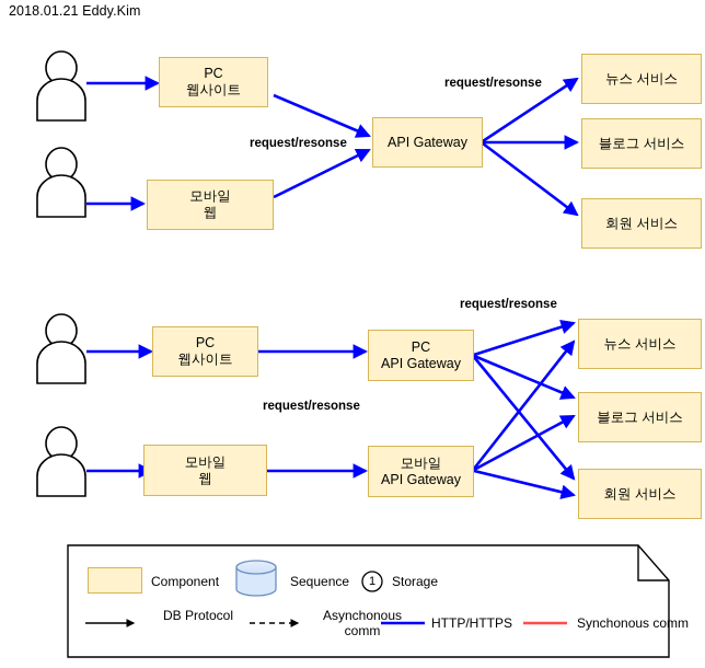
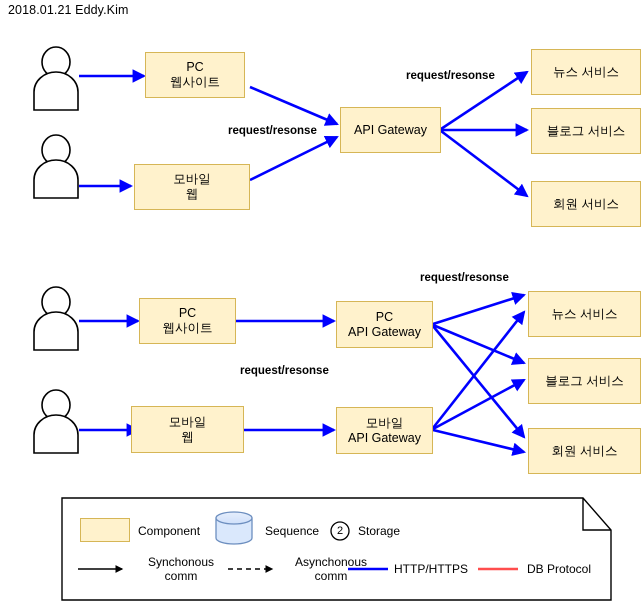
  2018.01.21 Eddy.Kim
  PC
  웹사이트
  모바일
  웹
  API Gateway
  뉴스 서비스
  블로그 서비스
  회원 서비스
  request/resonse
  request/resonse
  PC
  웹사이트
  모바일
  웹
  PC
  API Gateway
  모바일
  API Gateway
  뉴스 서비스
  블로그 서비스
  회원 서비스
  request/resonse
  request/resonse
  Component
  Sequence
- 1
+ 2
  Storage
- DB Protocol
+ Synchonous comm
  Asynchonous comm
  HTTP/HTTPS
- Synchonous comm
+ DB Protocol
